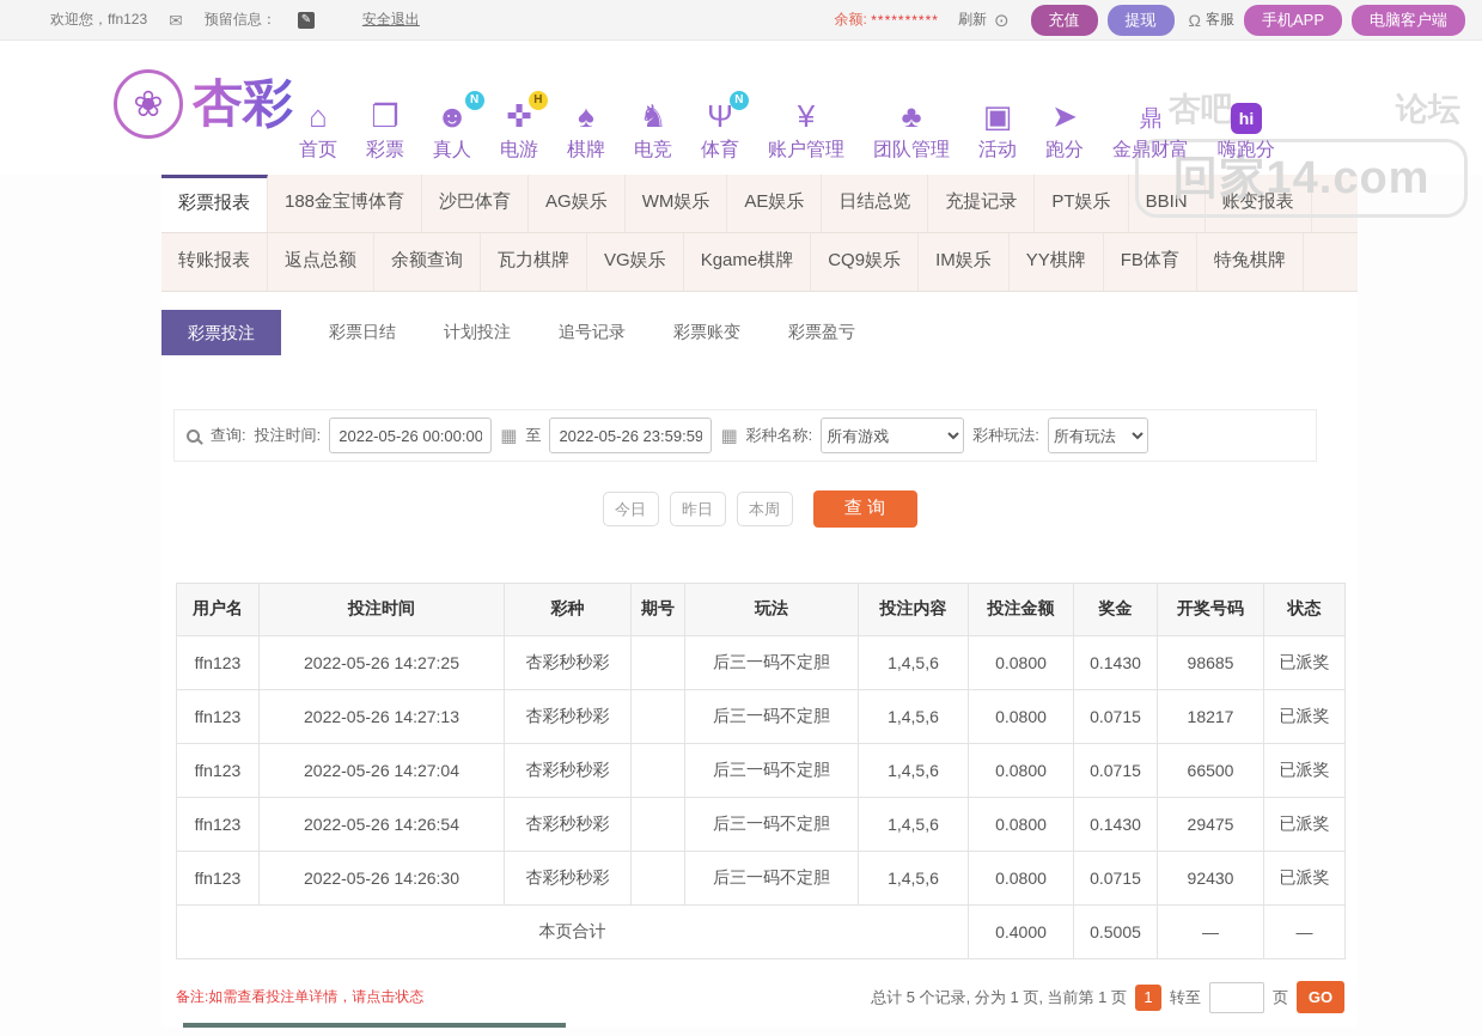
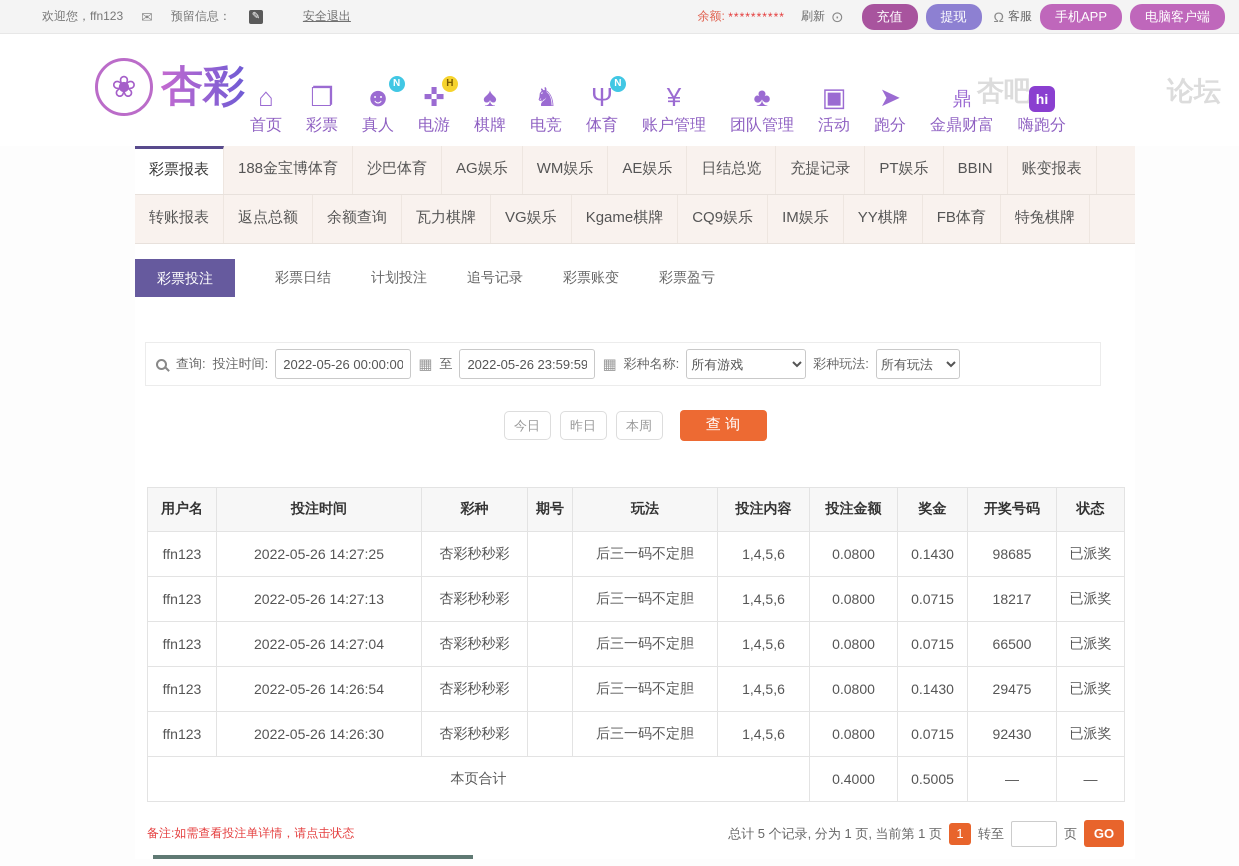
  欢迎您，ffn123
  ✉
  预留信息：
  ✎
  安全退出
  余额:
  **********
  刷新
  ⊙
  充值
  提现
  Ω
  客服
  手机APP
  电脑客户端
  杏吧
  论坛
- 回家14.com
  ❀
  杏彩
  ⌂
  首页
  ❐
  彩票
  ☻
  N
  真人
  ✜
  H
  电游
  ♠
  棋牌
  ♞
  电竞
  Ψ
  N
  体育
  ¥
  账户管理
  ♣
  团队管理
  ▣
  活动
  ➤
  跑分
  鼎
  金鼎财富
  hi
  嗨跑分
  彩票报表
  188金宝博体育
  沙巴体育
  AG娱乐
  WM娱乐
  AE娱乐
  日结总览
  充提记录
  PT娱乐
  BBIN
  账变报表
  转账报表
  返点总额
  余额查询
  瓦力棋牌
  VG娱乐
  Kgame棋牌
  CQ9娱乐
  IM娱乐
  YY棋牌
  FB体育
  特兔棋牌
  彩票投注
  彩票日结
  计划投注
  追号记录
  彩票账变
  彩票盈亏
  查询:
  投注时间:
  2022-05-26 00:00:00
  ▦
  至
  2022-05-26 23:59:59
  ▦
  彩种名称:
  所有游戏
  彩种玩法:
  所有玩法
  今日
  昨日
  本周
  查 询
  用户名	投注时间	彩种	期号	玩法	投注内容	投注金额	奖金	开奖号码	状态
  ffn123	2022-05-26 14:27:25	杏彩秒秒彩		后三一码不定胆	1,4,5,6	0.0800	0.1430	98685	已派奖
  ffn123	2022-05-26 14:27:13	杏彩秒秒彩		后三一码不定胆	1,4,5,6	0.0800	0.0715	18217	已派奖
  ffn123	2022-05-26 14:27:04	杏彩秒秒彩		后三一码不定胆	1,4,5,6	0.0800	0.0715	66500	已派奖
  ffn123	2022-05-26 14:26:54	杏彩秒秒彩		后三一码不定胆	1,4,5,6	0.0800	0.1430	29475	已派奖
  ffn123	2022-05-26 14:26:30	杏彩秒秒彩		后三一码不定胆	1,4,5,6	0.0800	0.0715	92430	已派奖
  本页合计	0.4000	0.5005	—	—
  备注:如需查看投注单详情，请点击状态
  总计 5 个记录, 分为 1 页, 当前第 1 页
  1
  转至
  页
  GO
